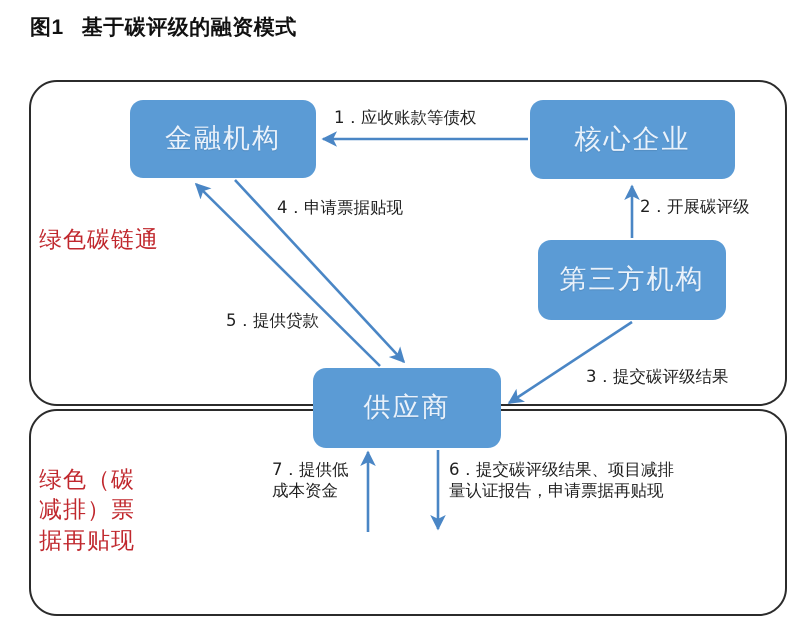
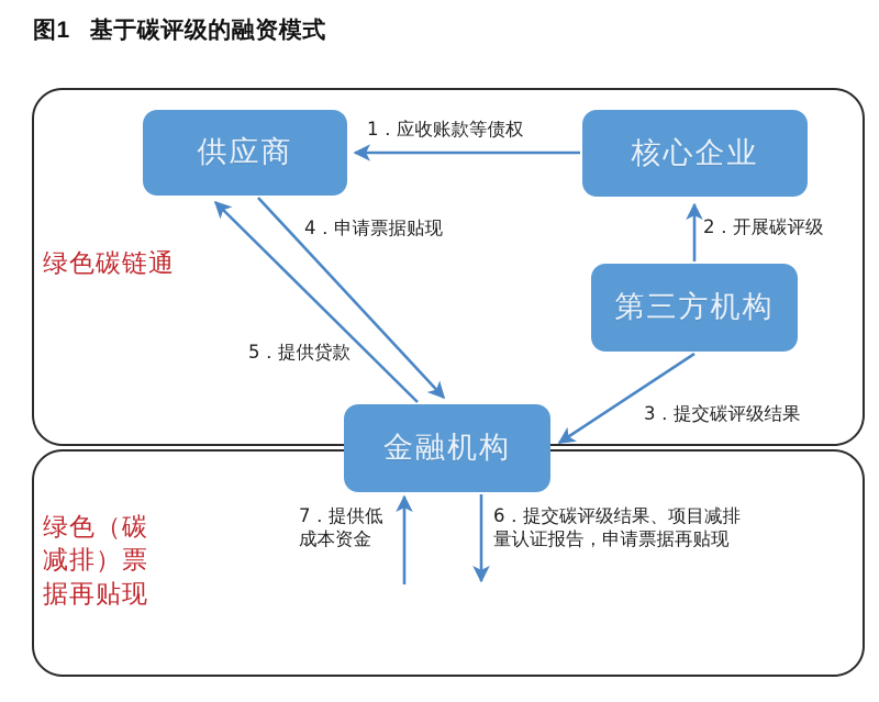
  图1 基于碳评级的融资模式
- 金融机构
+ 供应商
  核心企业
  第三方机构
- 供应商
+ 金融机构
  1．应收账款等债权
  2．开展碳评级
  3．提交碳评级结果
  4．申请票据贴现
  5．提供贷款
  6．提交碳评级结果、项目减排
  量认证报告，申请票据再贴现
  7．提供低
  成本资金
  绿色碳链通
  绿色（碳
  减排）票
  据再贴现
